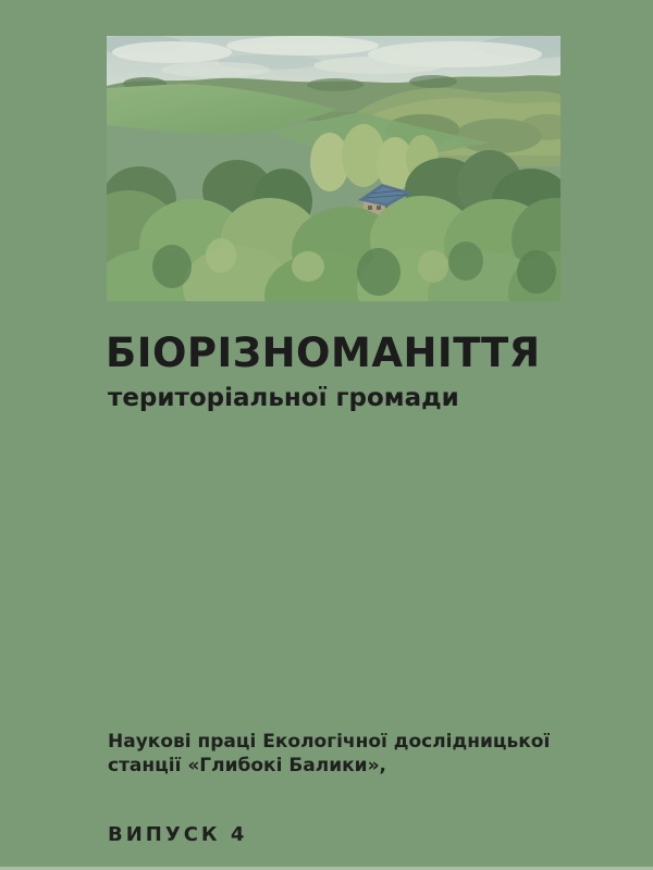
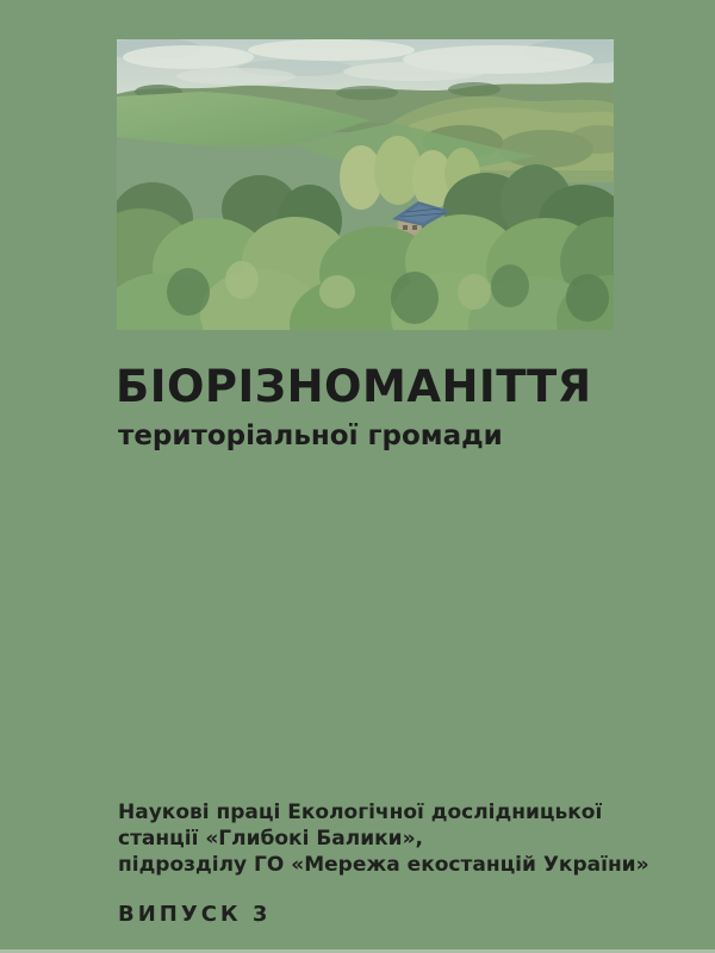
  БІОРІЗНОМАНІТТЯ
  територіальної громади
  Наукові праці Екологічної дослідницької
  станції «Глибокі Балики»,
+ підрозділу ГО «Мережа екостанцій України»
- ВИПУСК 4
+ ВИПУСК 3
